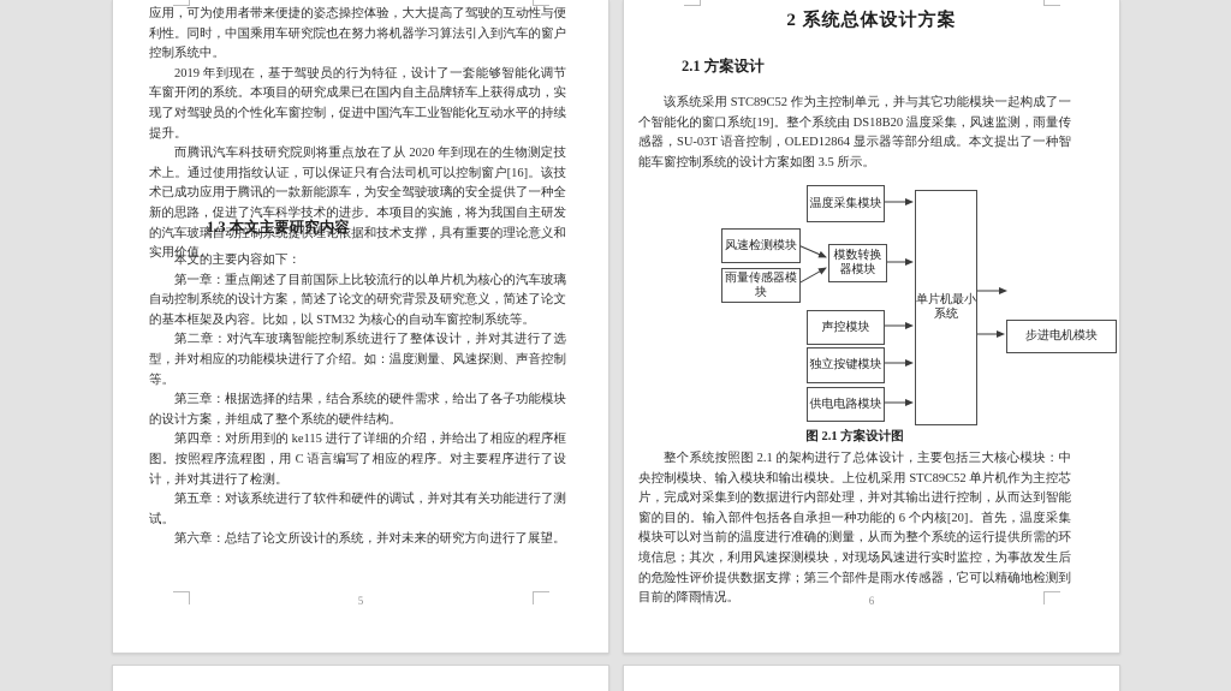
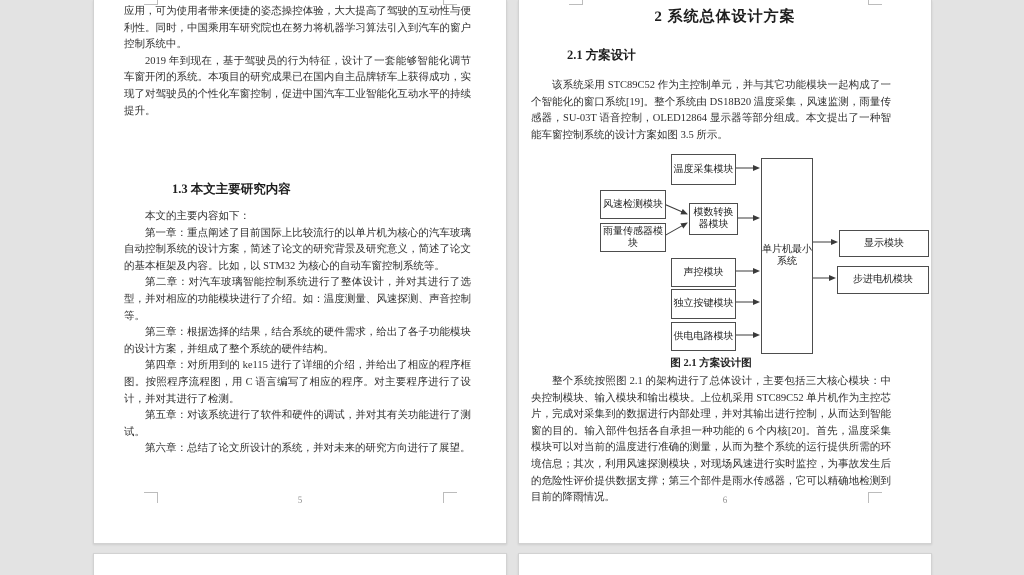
  应用，可为使用者带来便捷的姿态操控体验，大大提高了驾驶的互动性与便利性。同时，中国乘用车研究院也在努力将机器学习算法引入到汽车的窗户控制系统中。
  2019 年到现在，基于驾驶员的行为特征，设计了一套能够智能化调节车窗开闭的系统。本项目的研究成果已在国内自主品牌轿车上获得成功，实现了对驾驶员的个性化车窗控制，促进中国汽车工业智能化互动水平的持续提升。
- 而腾讯汽车科技研究院则将重点放在了从 2020 年到现在的生物测定技术上。通过使用指纹认证，可以保证只有合法司机可以控制窗户[16]。该技术已成功应用于腾讯的一款新能源车，为安全驾驶玻璃的安全提供了一种全新的思路，促进了汽车科学技术的进步。本项目的实施，将为我国自主研发的汽车玻璃自动控制系统提供理论依据和技术支撑，具有重要的理论意义和实用价值。
  1.3 本文主要研究内容
  本文的主要内容如下：
  第一章：重点阐述了目前国际上比较流行的以单片机为核心的汽车玻璃自动控制系统的设计方案，简述了论文的研究背景及研究意义，简述了论文的基本框架及内容。比如，以 STM32 为核心的自动车窗控制系统等。
  第二章：对汽车玻璃智能控制系统进行了整体设计，并对其进行了选型，并对相应的功能模块进行了介绍。如：温度测量、风速探测、声音控制等。
  第三章：根据选择的结果，结合系统的硬件需求，给出了各子功能模块的设计方案，并组成了整个系统的硬件结构。
  第四章：对所用到的 ke115 进行了详细的介绍，并给出了相应的程序框图。按照程序流程图，用 C 语言编写了相应的程序。对主要程序进行了设计，并对其进行了检测。
  第五章：对该系统进行了软件和硬件的调试，并对其有关功能进行了测试。
  第六章：总结了论文所设计的系统，并对未来的研究方向进行了展望。
  5
  2 系统总体设计方案
  2.1 方案设计
  该系统采用 STC89C52 作为主控制单元，并与其它功能模块一起构成了一个智能化的窗口系统[19]。整个系统由 DS18B20 温度采集，风速监测，雨量传感器，SU-03T 语音控制，OLED12864 显示器等部分组成。本文提出了一种智能车窗控制系统的设计方案如图 3.5 所示。
  温度采集模块
  风速检测模块
  雨量传感器模块
  模数转换器模块
  单片机最小系统
+ 显示模块
  步进电机模块
  声控模块
  独立按键模块
  供电电路模块
  图 2.1 方案设计图
  整个系统按照图 2.1 的架构进行了总体设计，主要包括三大核心模块：中央控制模块、输入模块和输出模块。上位机采用 STC89C52 单片机作为主控芯片，完成对采集到的数据进行内部处理，并对其输出进行控制，从而达到智能窗的目的。输入部件包括各自承担一种功能的 6 个内核[20]。首先，温度采集模块可以对当前的温度进行准确的测量，从而为整个系统的运行提供所需的环境信息；其次，利用风速探测模块，对现场风速进行实时监控，为事故发生后的危险性评价提供数据支撑；第三个部件是雨水传感器，它可以精确地检测到目前的降雨情况。
  6
